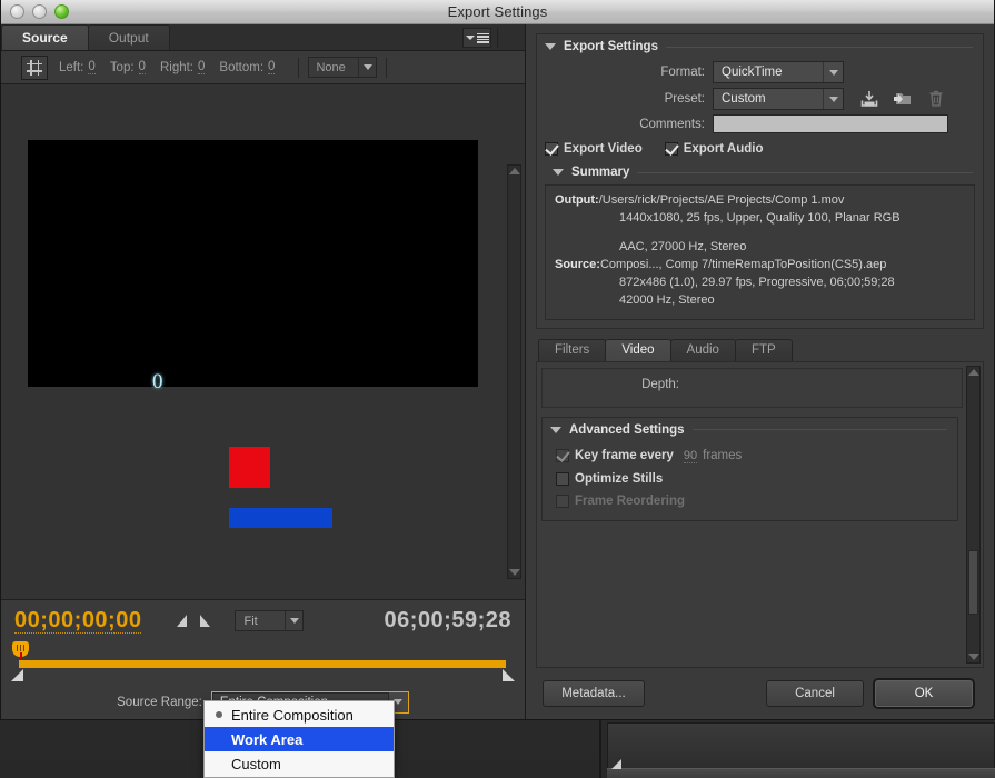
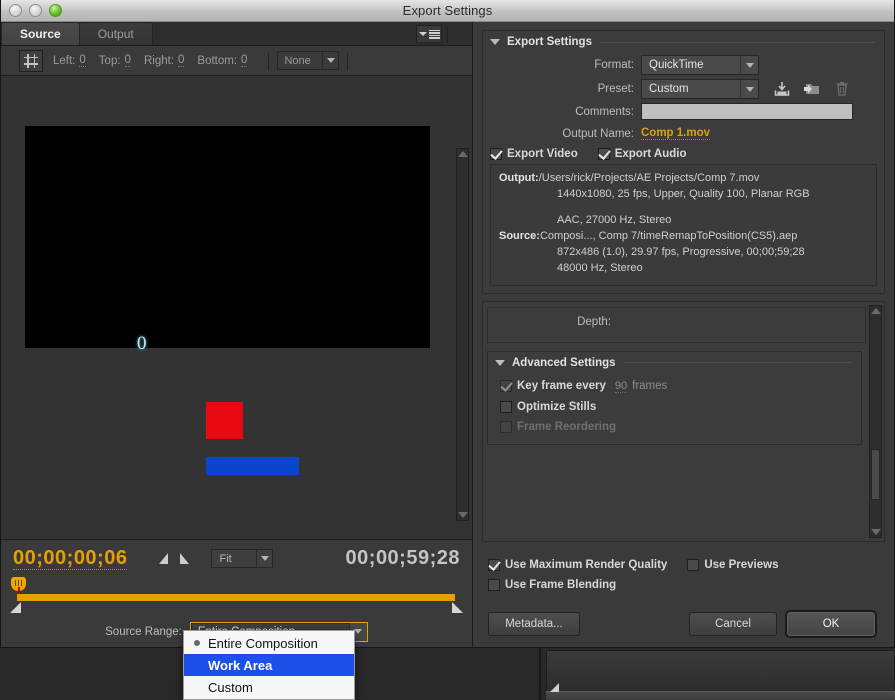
  Export Settings
  Source
  Output
  Left:
  0
  Top:
  0
  Right:
  0
  Bottom:
  0
  None
  0
- 00;00;00;00
+ 00;00;00;06
  Fit
- 06;00;59;28
+ 00;00;59;28
  Source Range:
  Export Settings
  Format:
  QuickTime
  Preset:
  Custom
  Comments:
+ Output Name:
+ Comp 1.mov
  Export Video
  Export Audio
- Summary
  Output:
- /Users/rick/Projects/AE Projects/Comp 1.mov
+ /Users/rick/Projects/AE Projects/Comp 7.mov
  1440x1080, 25 fps, Upper, Quality 100, Planar RGB
  AAC, 27000 Hz, Stereo
  Source:
  Composi..., Comp 7/timeRemapToPosition(CS5).aep
- 872x486 (1.0), 29.97 fps, Progressive, 06;00;59;28
+ 872x486 (1.0), 29.97 fps, Progressive, 00;00;59;28
- 42000 Hz, Stereo
+ 48000 Hz, Stereo
- Filters
- Video
- Audio
- FTP
  Depth:
  Advanced Settings
  Key frame every
  90
  frames
  Optimize Stills
  Frame Reordering
+ Use Maximum Render Quality
+ Use Previews
+ Use Frame Blending
  Metadata...
  Cancel
  OK
  Entire Composition
  Work Area
  Custom
